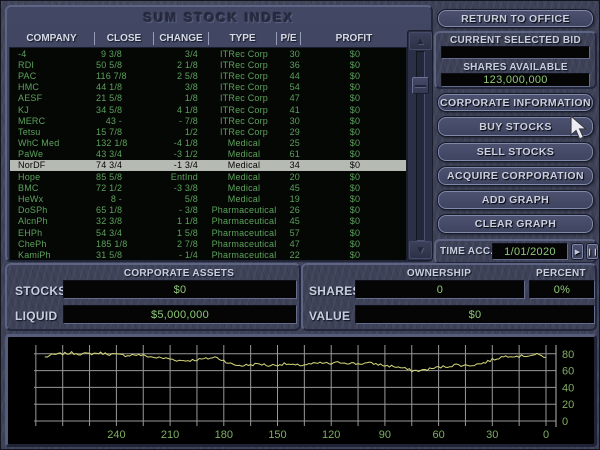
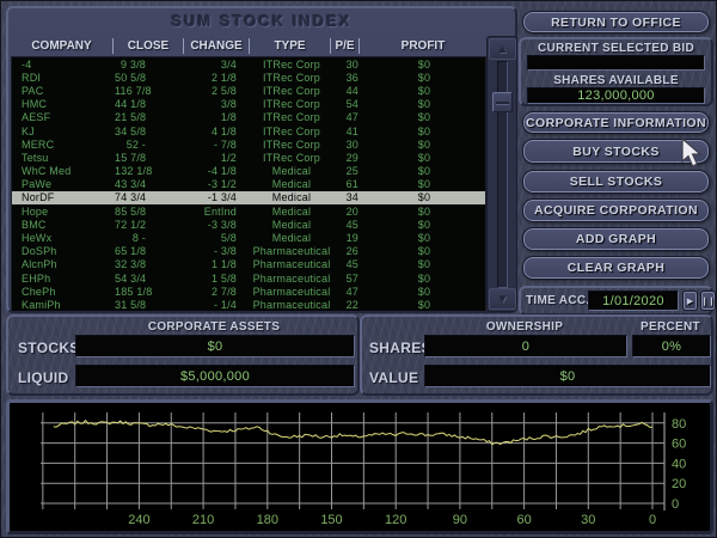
  SUM STOCK INDEX
  COMPANY
  CLOSE
  CHANGE
  TYPE
  P/E
  PROFIT
  -4
  9 3/8
  3/4
  ITRec Corp
  30
  $0
  RDI
  50 5/8
  2 1/8
  ITRec Corp
  36
  $0
  PAC
  116 7/8
  2 5/8
  ITRec Corp
  44
  $0
  HMC
  44 1/8
  3/8
  ITRec Corp
  54
  $0
  AESF
  21 5/8
  1/8
  ITRec Corp
  47
  $0
  KJ
  34 5/8
  4 1/8
  ITRec Corp
  41
  $0
  MERC
- 43 -
+ 52 -
  - 7/8
  ITRec Corp
  30
  $0
  Tetsu
  15 7/8
  1/2
  ITRec Corp
  29
  $0
  WhC Med
  132 1/8
  -4 1/8
  Medical
  25
  $0
  PaWe
  43 3/4
  -3 1/2
  Medical
  61
  $0
  NorDF
  74 3/4
  -1 3/4
  Medical
  34
  $0
  Hope
  85 5/8
  EntInd
  Medical
  20
  $0
  BMC
  72 1/2
  -3 3/8
  Medical
  45
  $0
  HeWx
  8 -
  5/8
  Medical
  19
  $0
  DoSPh
  65 1/8
  - 3/8
  Pharmaceutical
  26
  $0
  AlcnPh
  32 3/8
  1 1/8
  Pharmaceutical
  45
  $0
  EHPh
  54 3/4
  1 5/8
  Pharmaceutical
  57
  $0
  ChePh
  185 1/8
  2 7/8
  Pharmaceutical
  47
  $0
  KamiPh
  31 5/8
  - 1/4
  Pharmaceutical
  22
  $0
  ▲
  ▼
  RETURN TO OFFICE
  CURRENT SELECTED BID
  SHARES AVAILABLE
  123,000,000
  CORPORATE INFORMATION
  BUY STOCKS
  SELL STOCKS
  ACQUIRE CORPORATION
  ADD GRAPH
  CLEAR GRAPH
  TIME ACC
  1/01/2020
  CORPORATE ASSETS
  STOCK
  $0
  LIQUID
  $5,000,000
  OWNERSHIP
  PERCENT
  SHARE
  0
  0%
  VALUE
  $0
  0
  20
  40
  60
  80
  240
  210
  180
  150
  120
  90
  60
  30
  0
